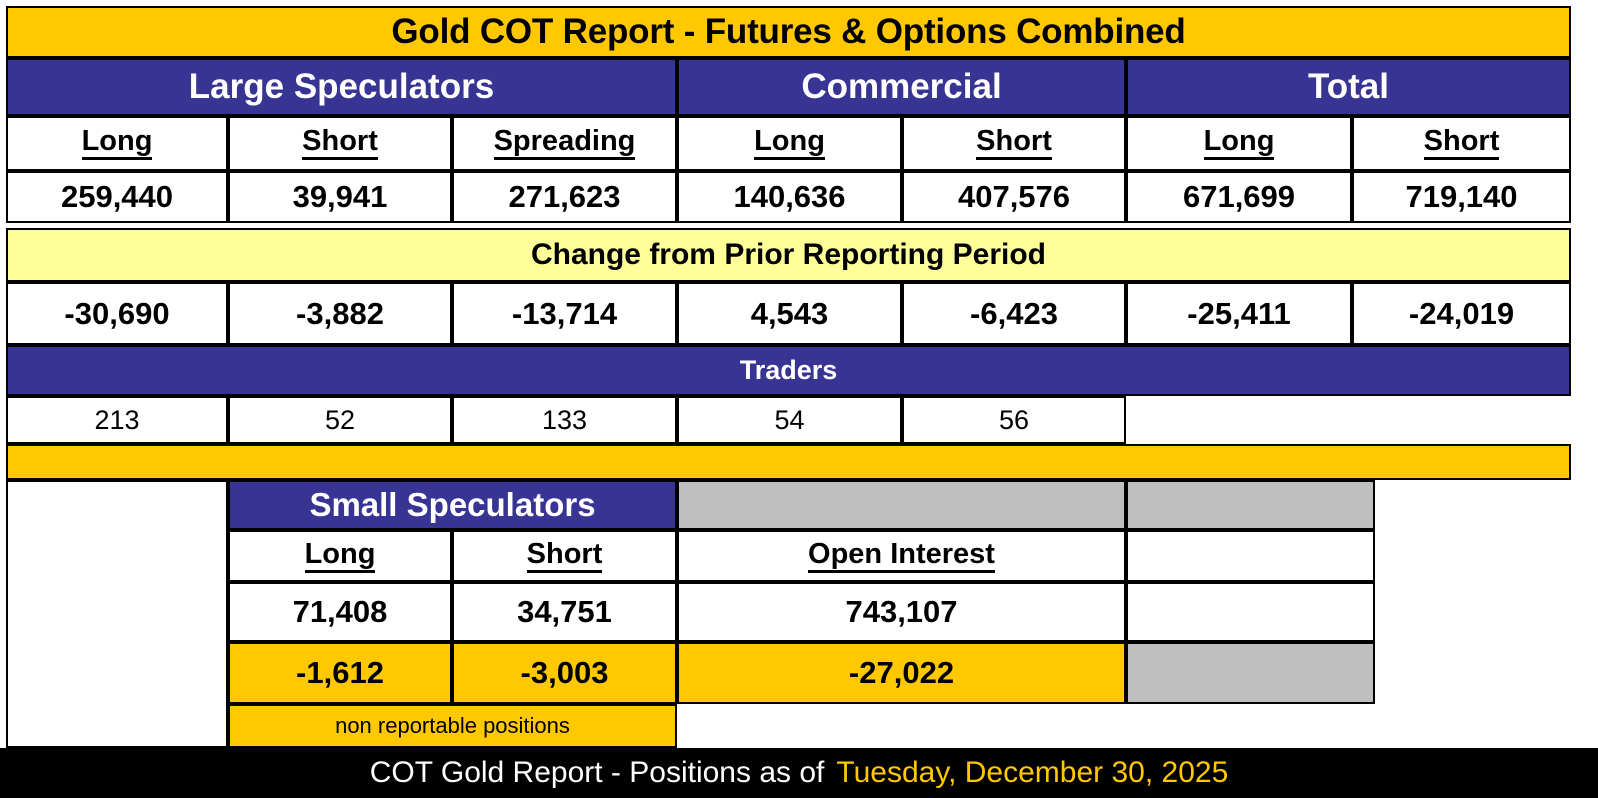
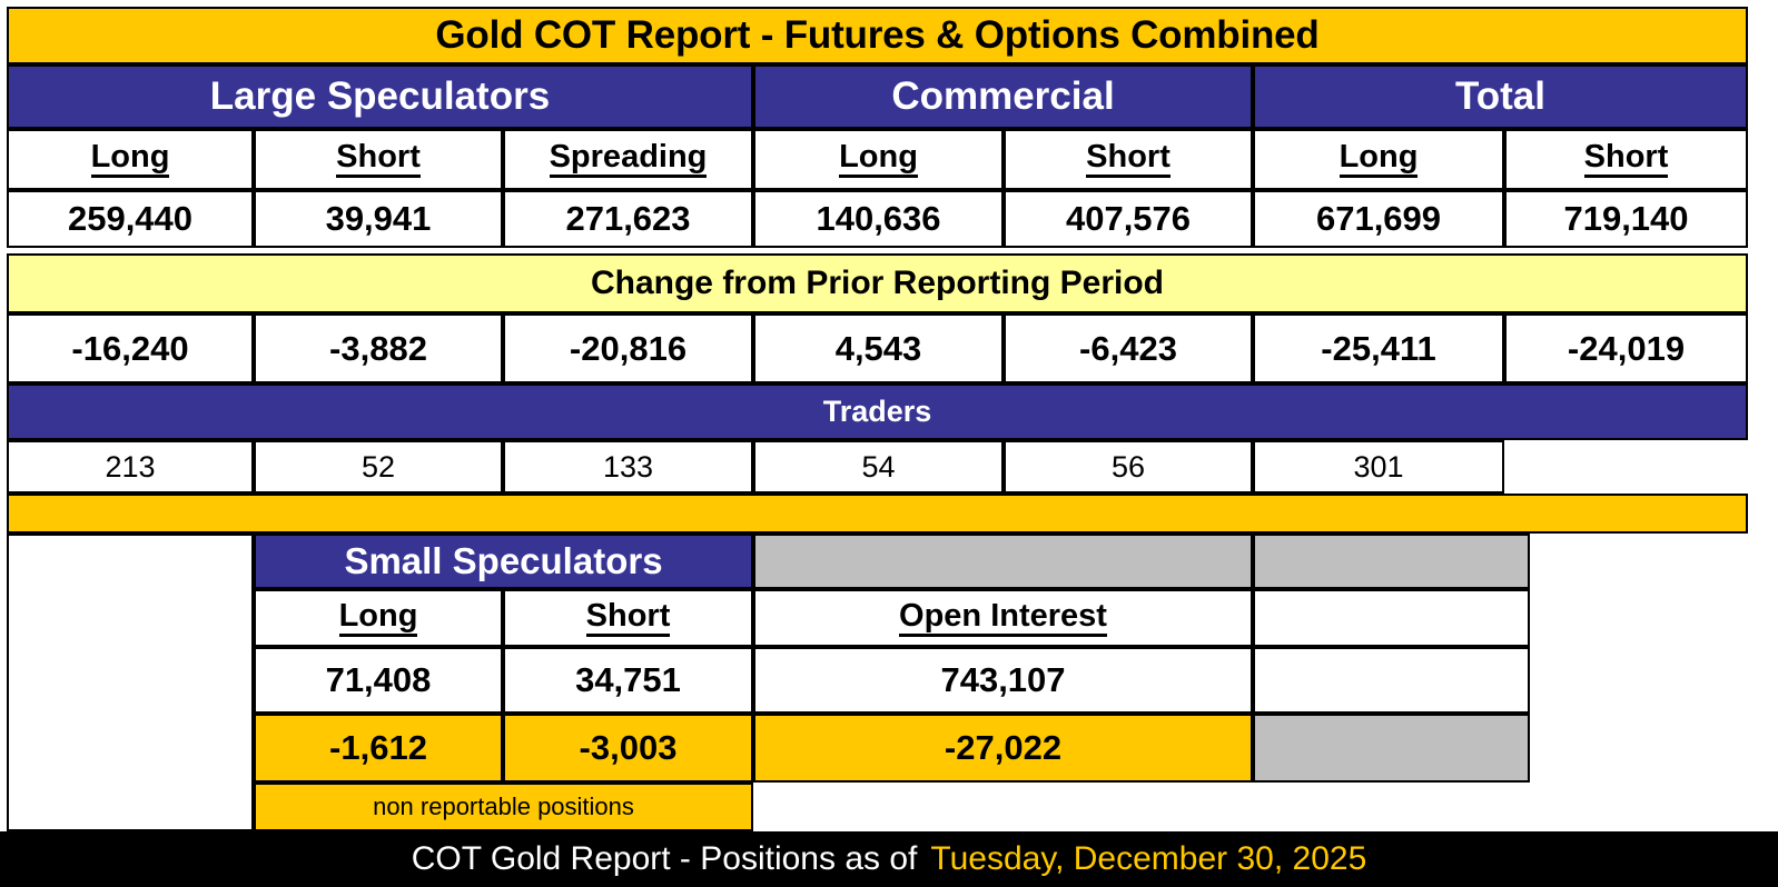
  Gold COT Report - Futures & Options Combined
  Large Speculators
  Commercial
  Total
  Long
  Short
  Spreading
  Long
  Short
  Long
  Short
  259,440
  39,941
  271,623
  140,636
  407,576
  671,699
  719,140
  Change from Prior Reporting Period
- -30,690
+ -16,240
  -3,882
- -13,714
+ -20,816
  4,543
  -6,423
  -25,411
  -24,019
  Traders
  213
  52
  133
  54
  56
+ 301
  Small Speculators
  Long
  Short
  Open Interest
  71,408
  34,751
  743,107
  -1,612
  -3,003
  -27,022
  non reportable positions
  COT Gold Report - Positions as of
  Tuesday, December 30, 2025
